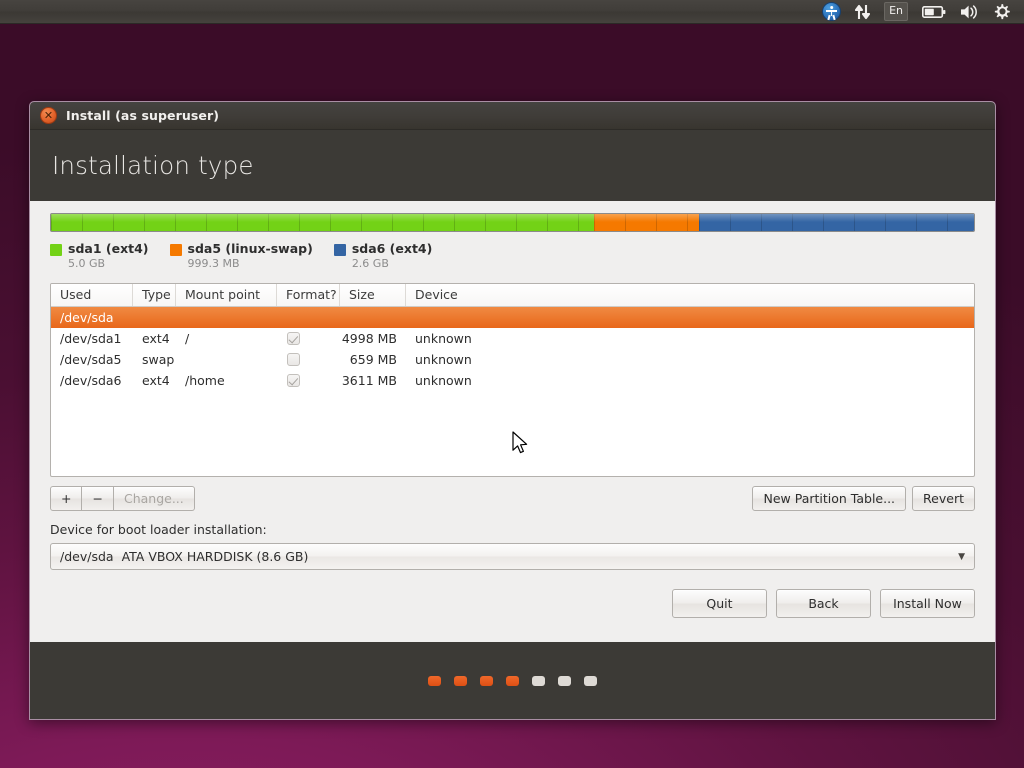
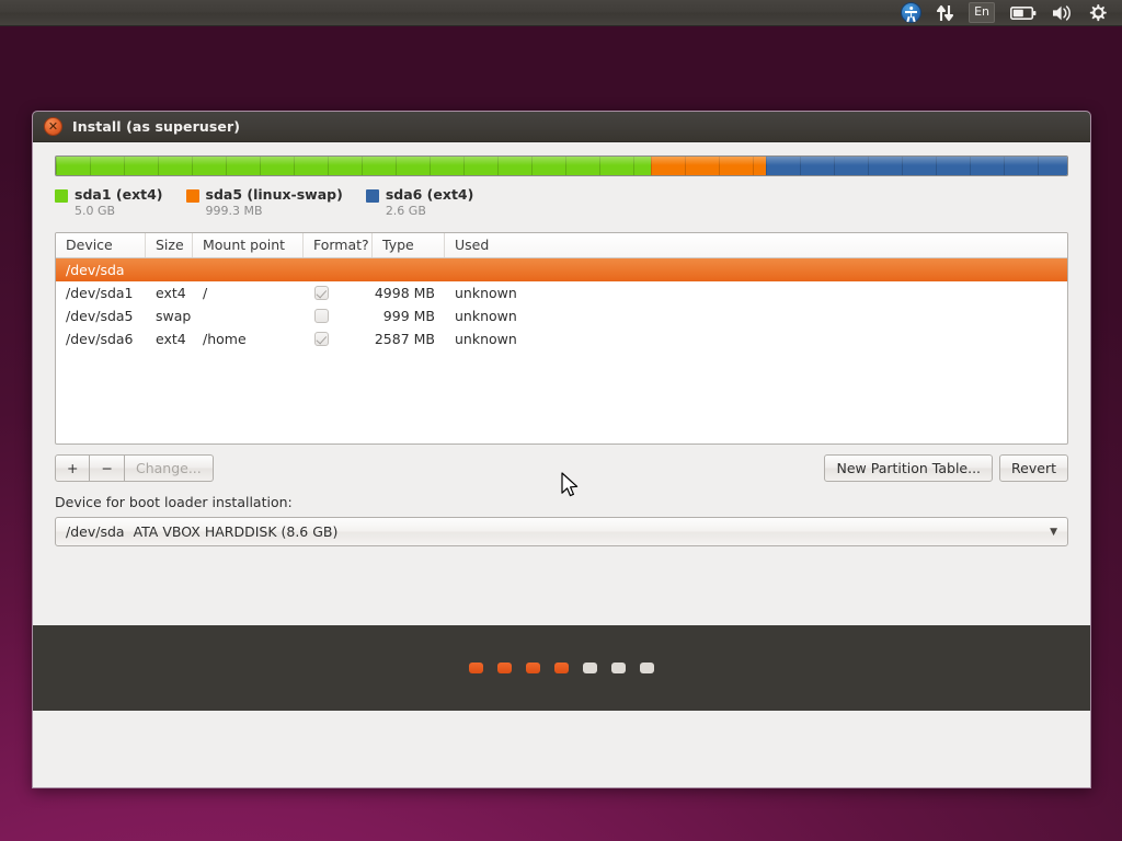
  En
  ✕
  Install (as superuser)
- Installation type
  sda1 (ext4)
  5.0 GB
  sda5 (linux-swap)
  999.3 MB
  sda6 (ext4)
  2.6 GB
- Used
+ Device
- Type
+ Size
  Mount point
  Format?
- Size
+ Type
- Device
+ Used
  /dev/sda
  /dev/sda1
  ext4
  /
  4998 MB
  unknown
  /dev/sda5
  swap
- 659 MB
+ 999 MB
  unknown
  /dev/sda6
  ext4
  /home
- 3611 MB
+ 2587 MB
  unknown
  +
  −
  Change...
  New Partition Table...
  Revert
  Device for boot loader installation:
  /dev/sda ATA VBOX HARDDISK (8.6 GB)
  ▼
- Quit
- Back
- Install Now
